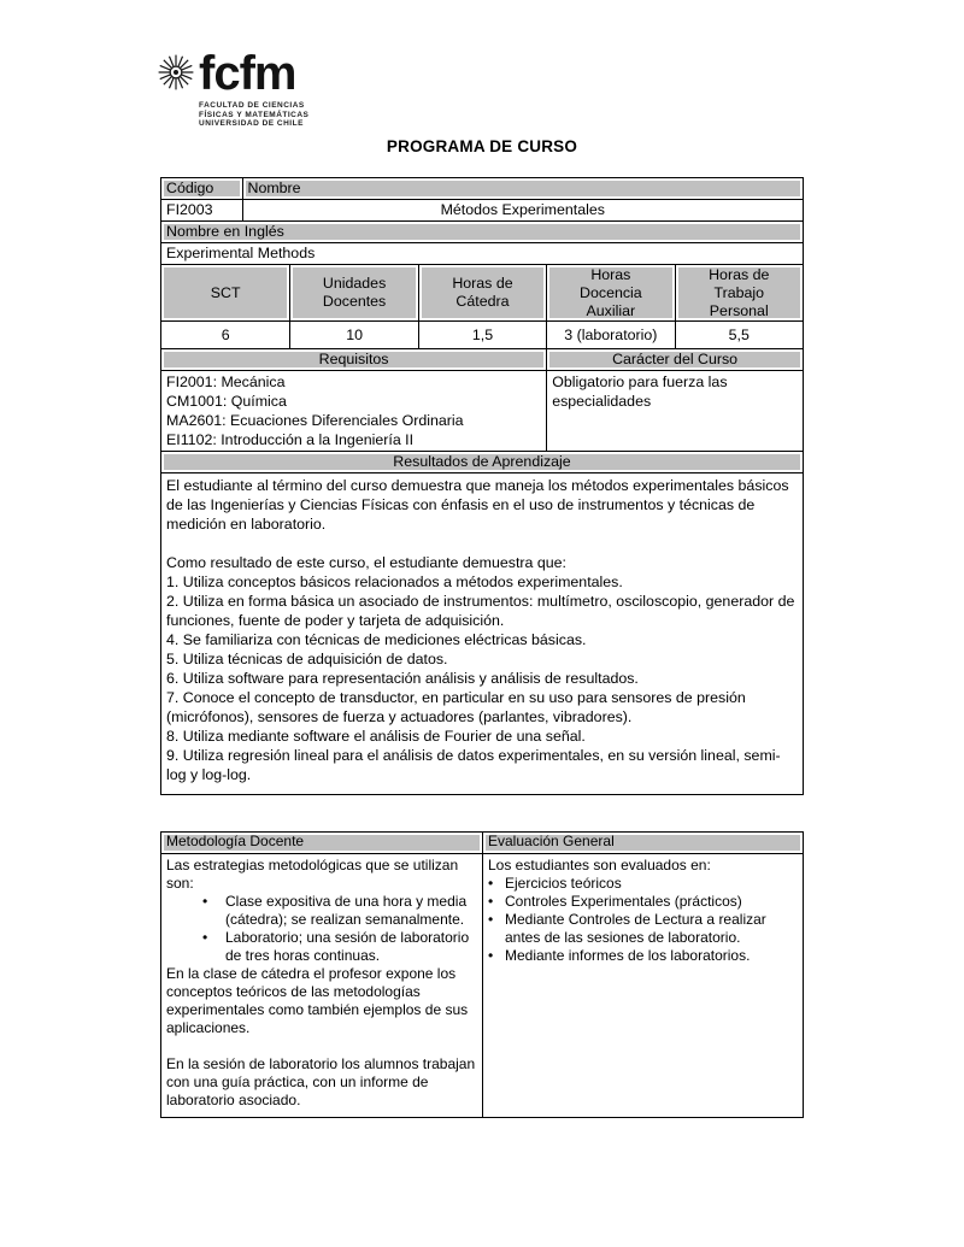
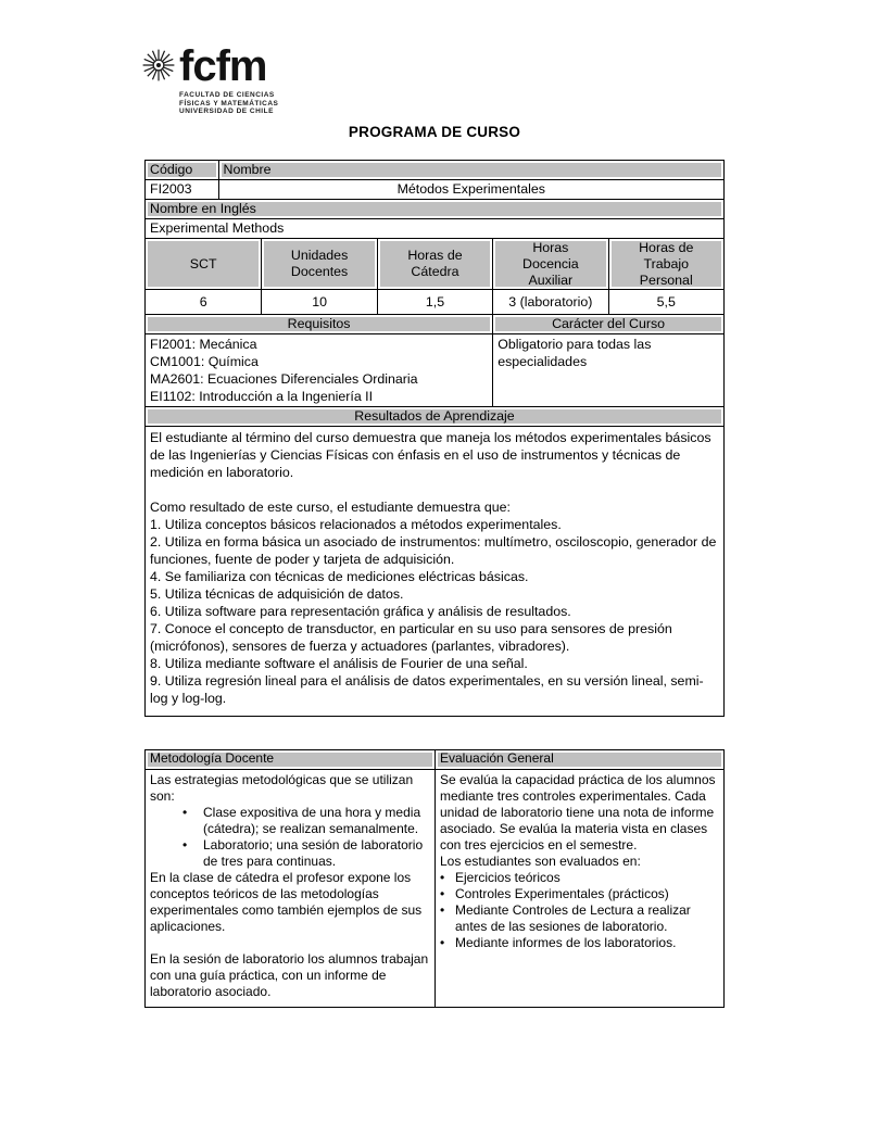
  fcfm
  PROGRAMA DE CURSO
  Código
  Nombre
  FI2003
  Métodos Experimentales
  Nombre en Inglés
  Experimental Methods
  SCT
  Unidades
  Docentes
  Horas de
  Cátedra
  Horas
  Docencia
  Auxiliar
  Horas de
  Trabajo
  Personal
  6
  10
  1,5
  3 (laboratorio)
  5,5
  Requisitos
  Carácter del Curso
  FI2001: Mecánica
  CM1001: Química
  MA2601: Ecuaciones Diferenciales Ordinaria
  EI1102: Introducción a la Ingeniería II
- Obligatorio para fuerza las especialidades
+ Obligatorio para todas las especialidades
  Resultados de Aprendizaje
  El estudiante al término del curso demuestra que maneja los métodos experimentales básicos de las Ingenierías y Ciencias Físicas con énfasis en el uso de instrumentos y técnicas de medición en laboratorio.
  Como resultado de este curso, el estudiante demuestra que:
  1. Utiliza conceptos básicos relacionados a métodos experimentales.
  2. Utiliza en forma básica un asociado de instrumentos: multímetro, osciloscopio, generador de funciones, fuente de poder y tarjeta de adquisición.
  4. Se familiariza con técnicas de mediciones eléctricas básicas.
  5. Utiliza técnicas de adquisición de datos.
- 6. Utiliza software para representación análisis y análisis de resultados.
+ 6. Utiliza software para representación gráfica y análisis de resultados.
  7. Conoce el concepto de transductor, en particular en su uso para sensores de presión (micrófonos), sensores de fuerza y actuadores (parlantes, vibradores).
  8. Utiliza mediante software el análisis de Fourier de una señal.
  9. Utiliza regresión lineal para el análisis de datos experimentales, en su versión lineal, semi-log y log-log.
  Metodología Docente
  Evaluación General
  Las estrategias metodológicas que se utilizan son:
  •
  Clase expositiva de una hora y media (cátedra); se realizan semanalmente.
  •
- Laboratorio; una sesión de laboratorio de tres horas continuas.
+ Laboratorio; una sesión de laboratorio de tres para continuas.
  En la clase de cátedra el profesor expone los conceptos teóricos de las metodologías experimentales como también ejemplos de sus aplicaciones.
  En la sesión de laboratorio los alumnos trabajan con una guía práctica, con un informe de laboratorio asociado.
+ Se evalúa la capacidad práctica de los alumnos mediante tres controles experimentales. Cada unidad de laboratorio tiene una nota de informe asociado. Se evalúa la materia vista en clases con tres ejercicios en el semestre.
  Los estudiantes son evaluados en:
  •
  Ejercicios teóricos
  •
  Controles Experimentales (prácticos)
  •
  Mediante Controles de Lectura a realizar antes de las sesiones de laboratorio.
  •
  Mediante informes de los laboratorios.
